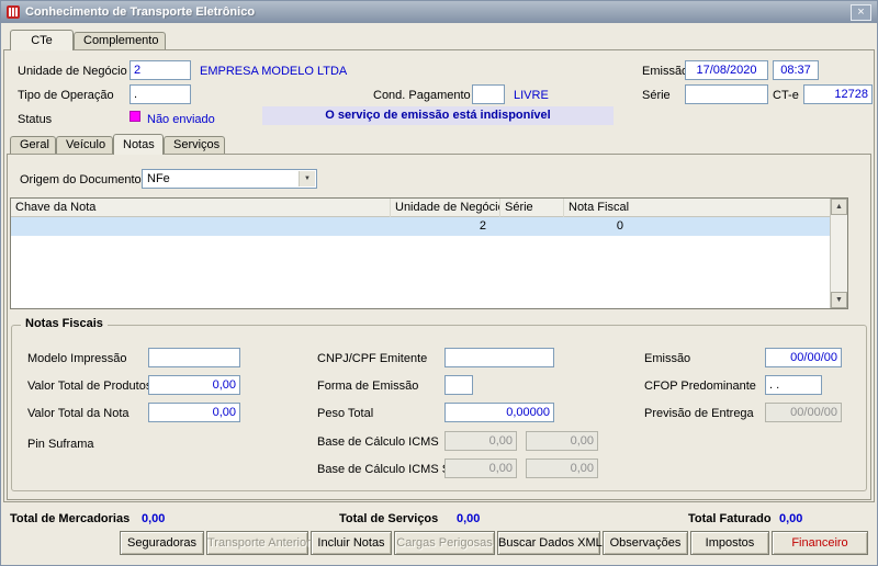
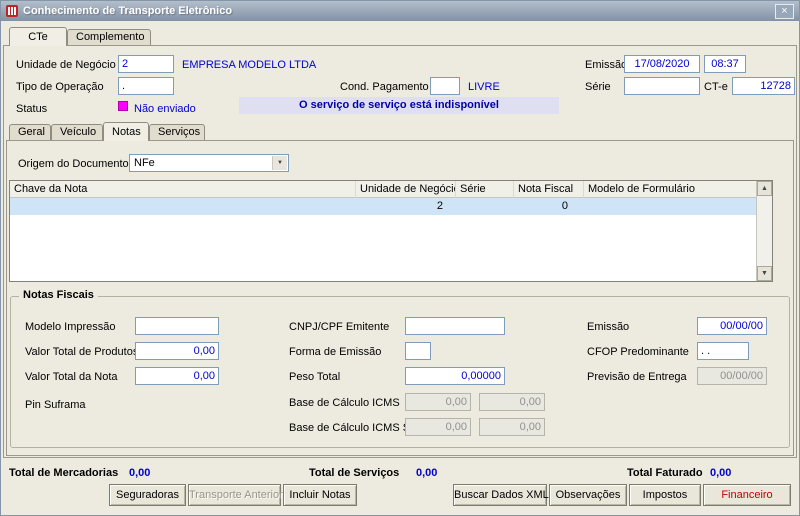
  Conhecimento de Transporte Eletrônico
  ×
  CTe
  Complemento
  Unidade de Negócio
  2
  EMPRESA MODELO LTDA
  Emissã
  17/08/2020
  08:37
  Tipo de Operação
  .
  Cond. Pagamento
  LIVRE
  Série
  CT-e
  12728
  Status
  Não enviado
- O serviço de emissão está indisponível
+ O serviço de serviço está indisponível
  Geral
  Veículo
  Notas
  Serviços
  Origem do Documento
  NFe
  Chave da Nota
  Unidade de Negóci
  Série
  Nota Fiscal
+ Modelo de Formulário
  2
  0
  Notas Fiscais
  Modelo Impressão
  Valor Total de Produto
  0,00
  Valor Total da Nota
  0,00
  Pin Suframa
  CNPJ/CPF Emitente
  Forma de Emissão
  Peso Total
  0,00000
  Base de Cálculo ICMS
  0,00
  0,00
  Base de Cálculo ICMS
  0,00
  0,00
  Emissão
  00/00/00
  CFOP Predominante
  . .
  Previsão de Entrega
  00/00/00
  Total de Mercadorias
  0,00
  Total de Serviços
  0,00
  Total Faturado
  0,00
  Seguradoras
  Transporte Anterior
  Incluir Notas
- Cargas Perigosas
  Buscar Dados XML
  Observações
  Impostos
  Financeiro
